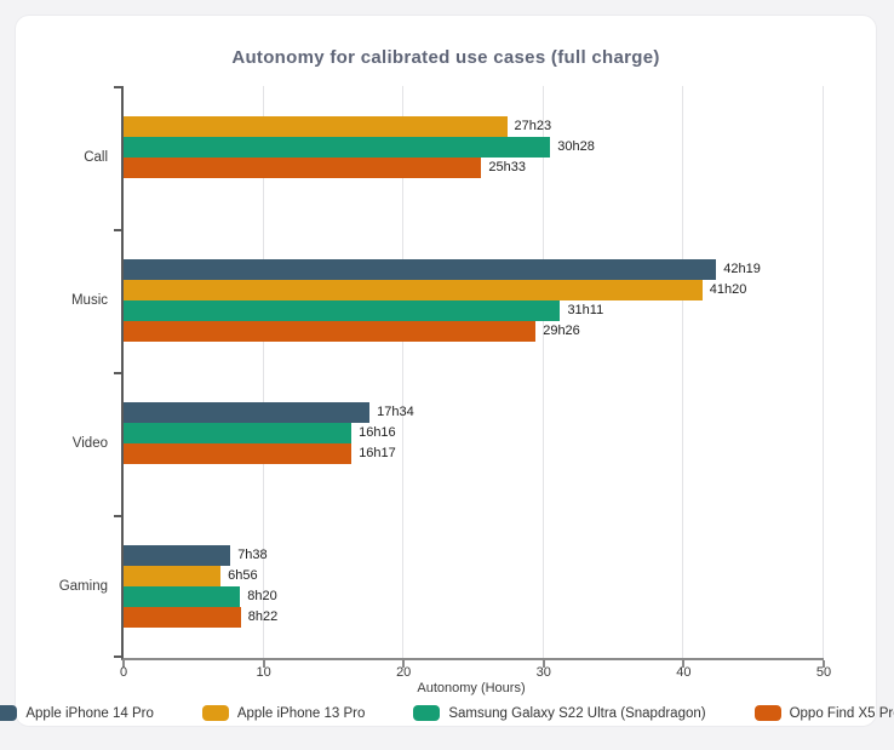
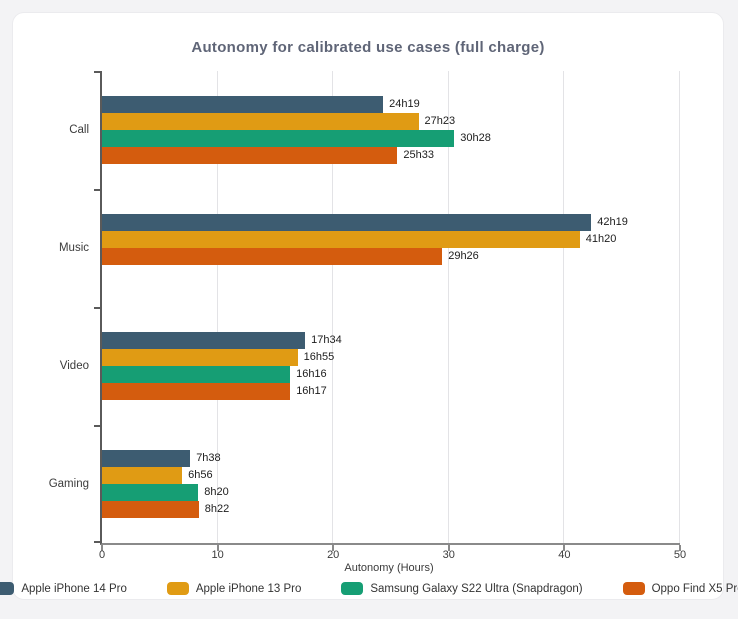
  Autonomy for calibrated use cases (full charge)
  0
  10
  20
  30
  40
  50
  Call
+ 24h19
  27h23
  30h28
  25h33
  Music
  42h19
  41h20
- 31h11
  29h26
  Video
  17h34
+ 16h55
  16h16
  16h17
  Gaming
  7h38
  6h56
  8h20
  8h22
  Autonomy (Hours)
  Apple iPhone 14 Pro
  Apple iPhone 13 Pro
  Samsung Galaxy S22 Ultra (Snapdragon)
  Oppo Find X5 Pr
